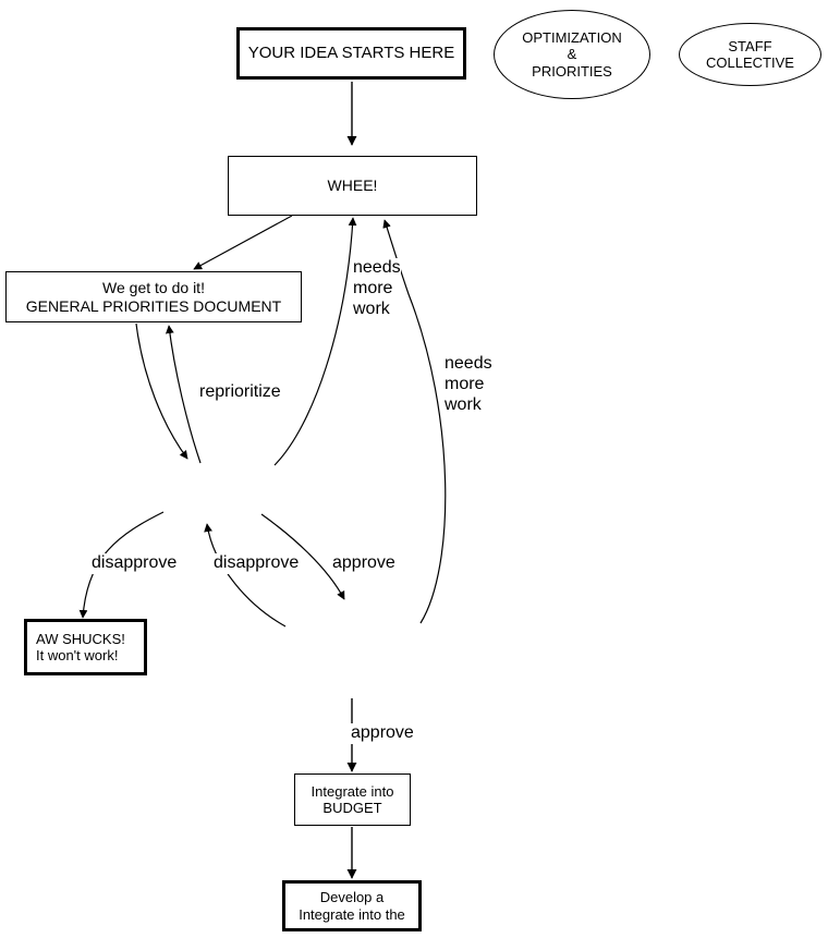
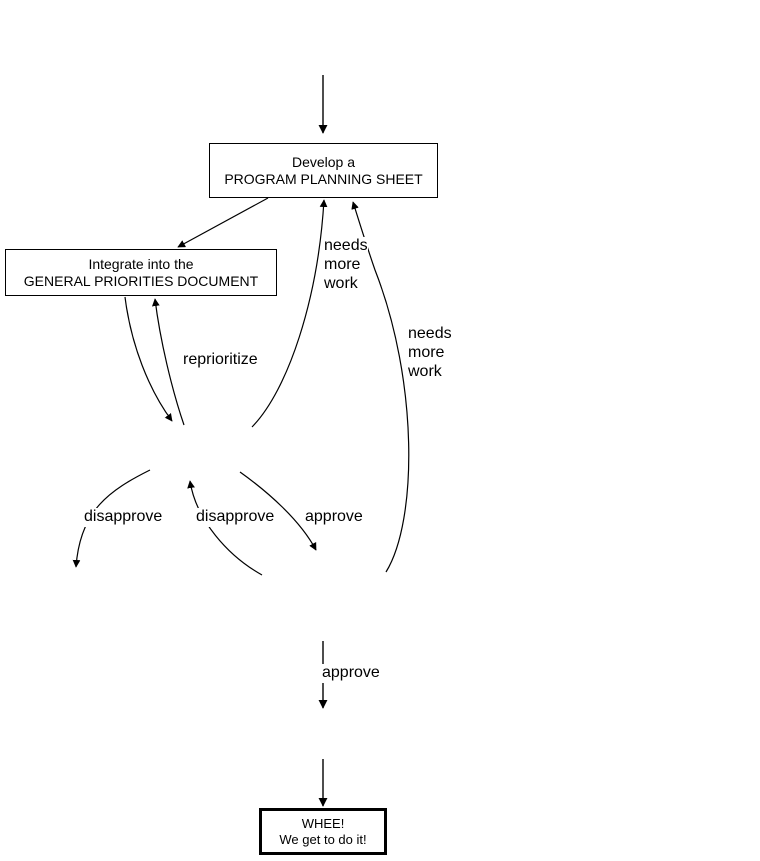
- YOUR IDEA STARTS HERE
- OPTIMIZATION
- &
- PRIORITIES
- STAFF
- COLLECTIVE
- WHEE!
+ Develop a
+ PROGRAM PLANNING SHEET
- We get to do it!
+ Integrate into the
  GENERAL PRIORITIES DOCUMENT
- AW SHUCKS!
- It won't work!
- Integrate into
- BUDGET
- Develop a
+ WHEE!
- Integrate into the
+ We get to do it!
  needs
  more
  work
  needs
  more
  work
  reprioritize
  disapprove
  disapprove
  approve
  approve
